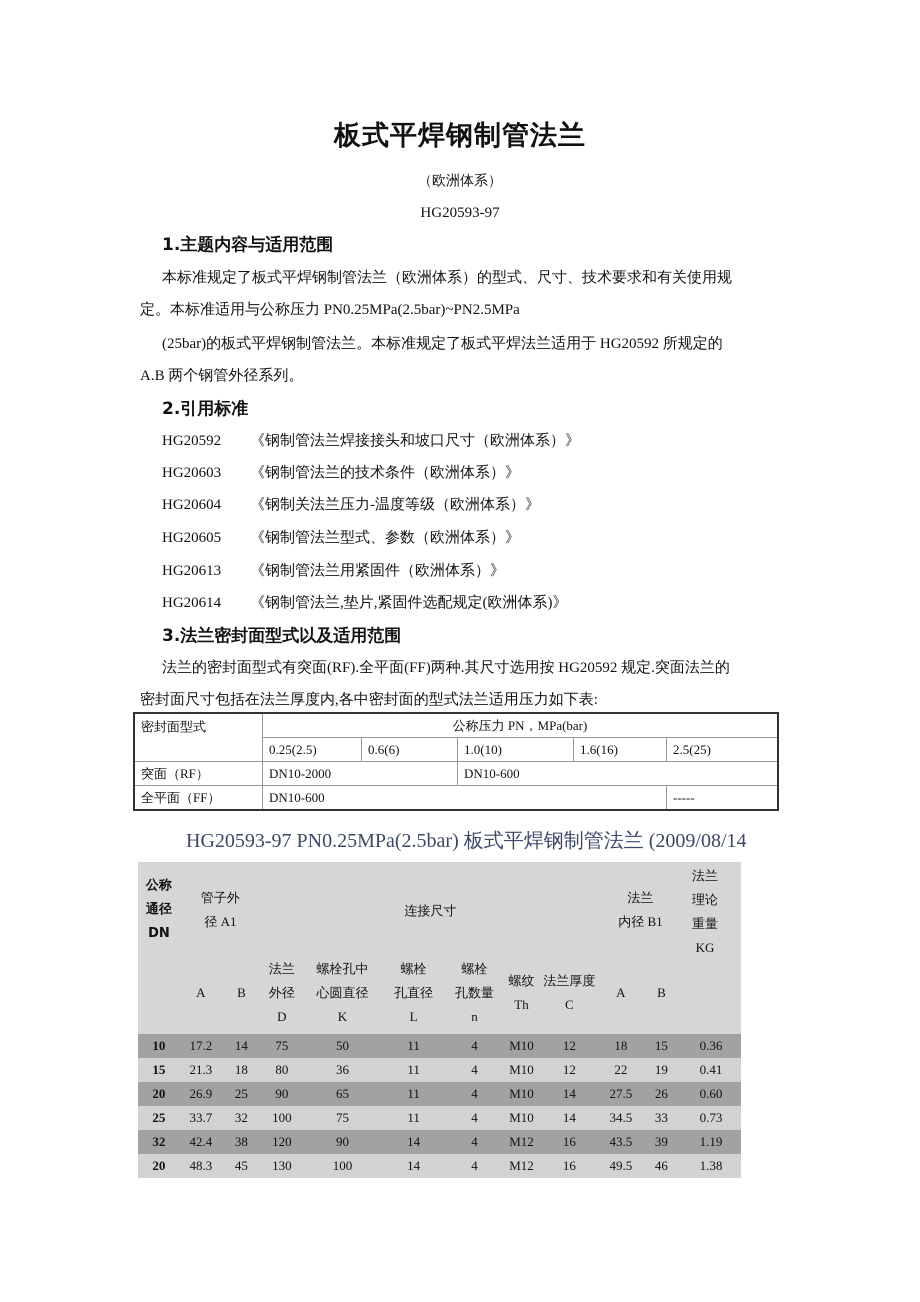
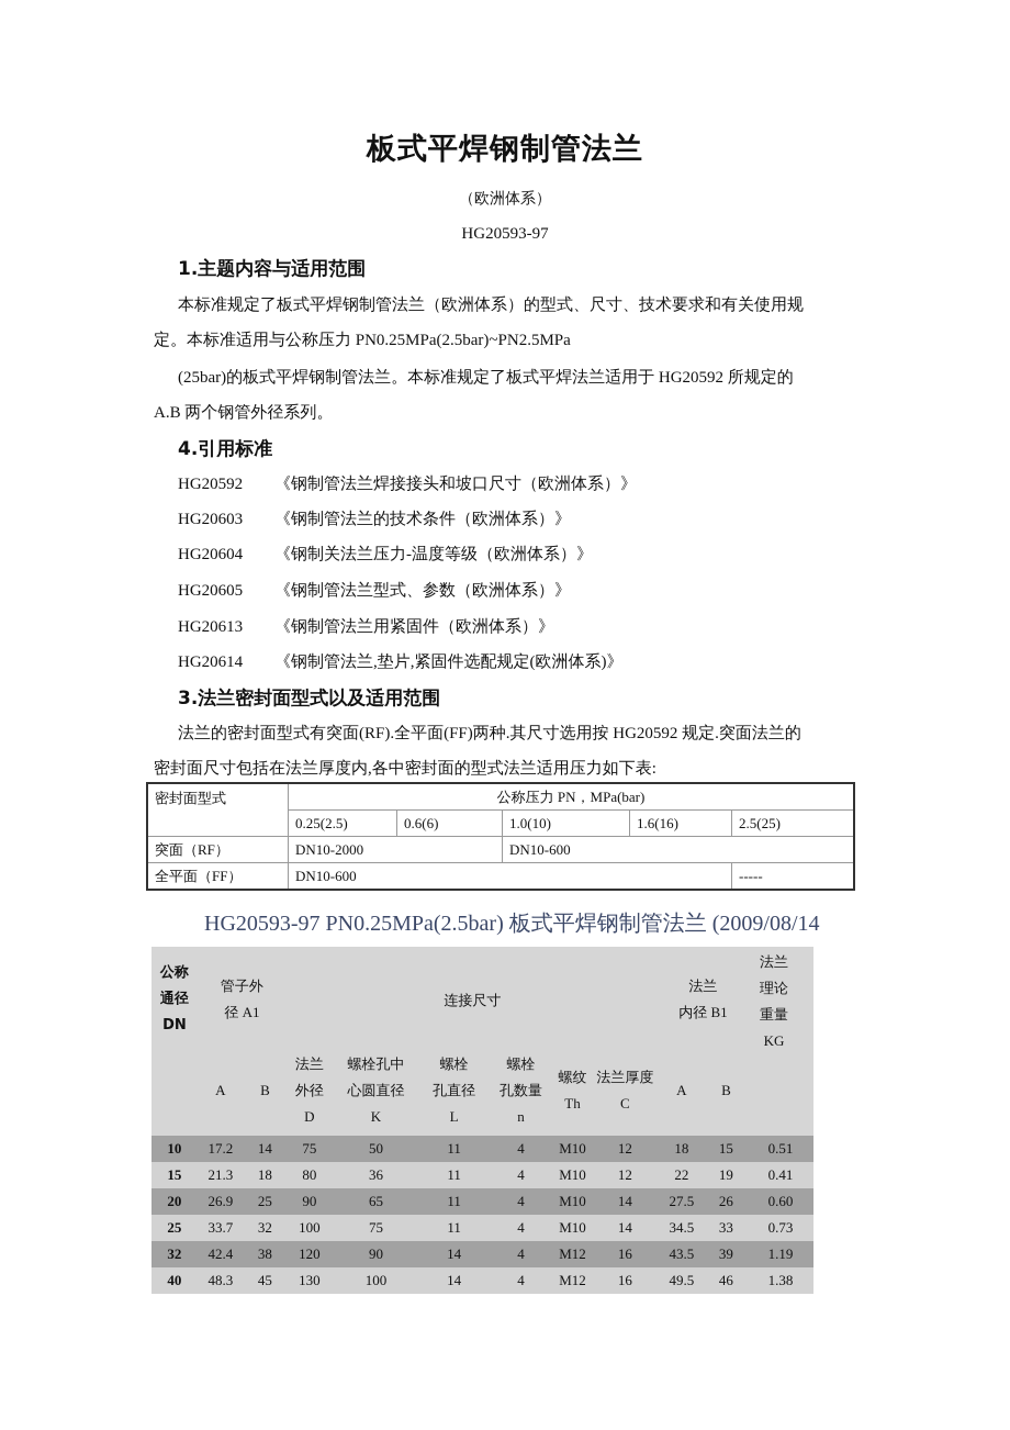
  板式平焊钢制管法兰
  （欧洲体系）
  HG20593-97
  1.主题内容与适用范围
  本标准规定了板式平焊钢制管法兰（欧洲体系）的型式、尺寸、技术要求和有关使用规
  定。本标准适用与公称压力 PN0.25MPa(2.5bar)~PN2.5MPa
  (25bar)的板式平焊钢制管法兰。本标准规定了板式平焊法兰适用于 HG20592 所规定的
  A.B 两个钢管外径系列。
- 2.引用标准
+ 4.引用标准
  HG20592 《钢制管法兰焊接接头和坡口尺寸（欧洲体系）》
  HG20603 《钢制管法兰的技术条件（欧洲体系）》
  HG20604 《钢制关法兰压力-温度等级（欧洲体系）》
  HG20605 《钢制管法兰型式、参数（欧洲体系）》
  HG20613 《钢制管法兰用紧固件（欧洲体系）》
  HG20614 《钢制管法兰,垫片,紧固件选配规定(欧洲体系)》
  3.法兰密封面型式以及适用范围
  法兰的密封面型式有突面(RF).全平面(FF)两种.其尺寸选用按 HG20592 规定.突面法兰的
  密封面尺寸包括在法兰厚度内,各中密封面的型式法兰适用压力如下表:
  密封面型式	公称压力 PN，MPa(bar)
  0.25(2.5)	0.6(6)	1.0(10)	1.6(16)	2.5(25)
  突面（RF）	DN10-2000	DN10-600
  全平面（FF）	DN10-600	-----
  HG20593-97 PN0.25MPa(2.5bar) 板式平焊钢制管法兰 (2009/08/14
  公称 通径 DN	管子外 径 A1	连接尺寸	法兰 内径 B1	法兰 理论 重量 KG
  	A	B	法兰外径D	螺栓孔中心圆直径K	螺栓孔直径L	螺栓孔数量n	螺纹Th	法兰厚度C	A	B
- 10	17.2	14	75	50	11	4	M10	12	18	15	0.36
+ 10	17.2	14	75	50	11	4	M10	12	18	15	0.51
  15	21.3	18	80	36	11	4	M10	12	22	19	0.41
  20	26.9	25	90	65	11	4	M10	14	27.5	26	0.60
  25	33.7	32	100	75	11	4	M10	14	34.5	33	0.73
  32	42.4	38	120	90	14	4	M12	16	43.5	39	1.19
- 20	48.3	45	130	100	14	4	M12	16	49.5	46	1.38
+ 40	48.3	45	130	100	14	4	M12	16	49.5	46	1.38
